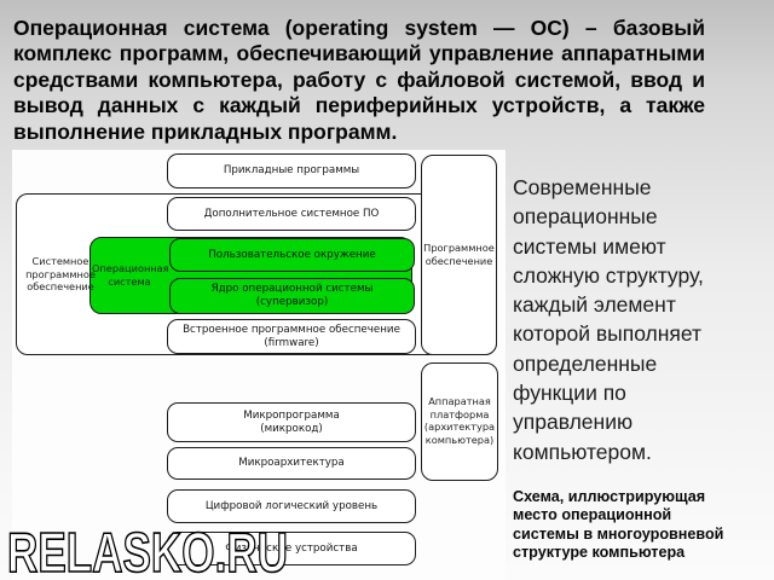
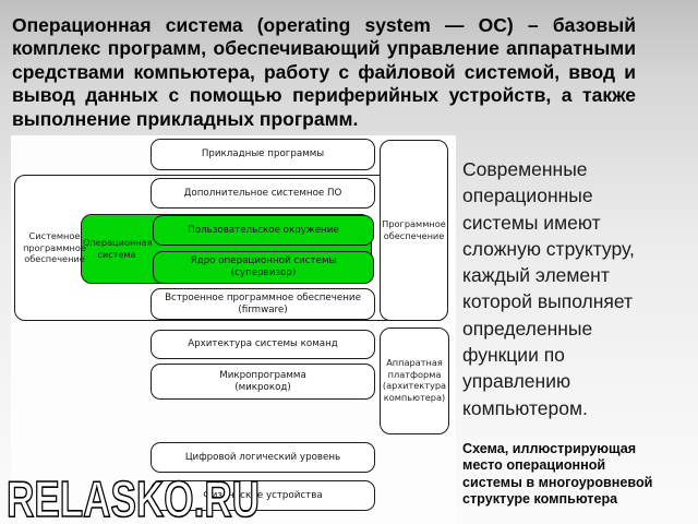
- Операционная система (operating system — ОС) – базовый комплекс программ, обеспечивающий управление аппаратными средствами компьютера, работу с файловой системой, ввод и вывод данных с каждый периферийных устройств, а также выполнение прикладных программ.
+ Операционная система (operating system — ОС) – базовый комплекс программ, обеспечивающий управление аппаратными средствами компьютера, работу с файловой системой, ввод и вывод данных с помощью периферийных устройств, а также выполнение прикладных программ.
  Системное
  программное
  обеспечение
  Операционная
  система
  Программное
  обеспечение
  Аппаратная
  платформа
  (архитектура
  компьютера)
  Прикладные программы
  Дополнительное системное ПО
  Пользовательское окружение
  Ядро операционной системы
  (супервизор)
  Встроенное программное обеспечение
  (firmware)
+ Архитектура системы команд
  Микропрограмма
  (микрокод)
- Микроархитектура
  Цифровой логический уровень
  Физические устройства
  Современные
  операционные
  системы имеют
  сложную структуру,
  каждый элемент
  которой выполняет
  определенные
  функции по
  управлению
  компьютером.
  Схема, иллюстрирующая
  место операционной
  системы в многоуровневой
  структуре компьютера
  RELASKO.RU
